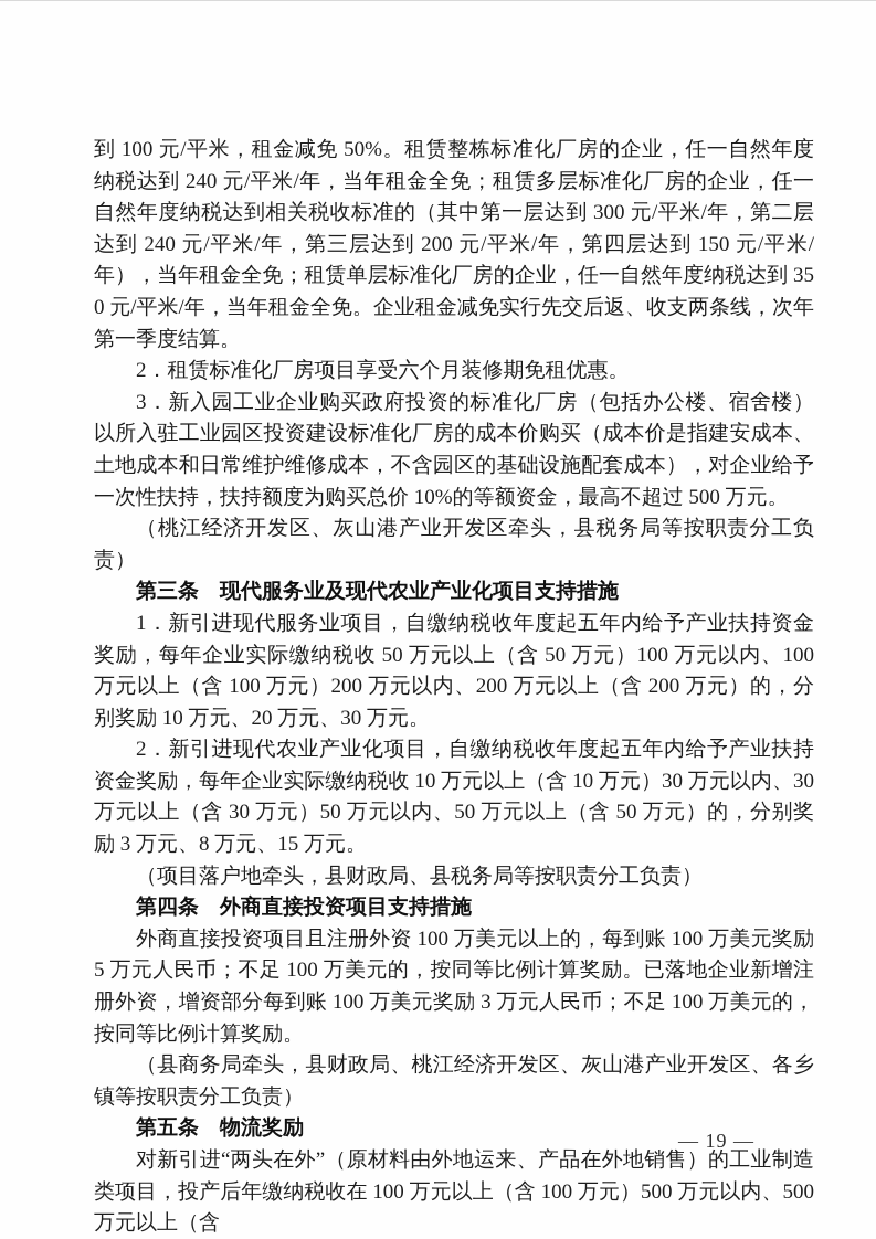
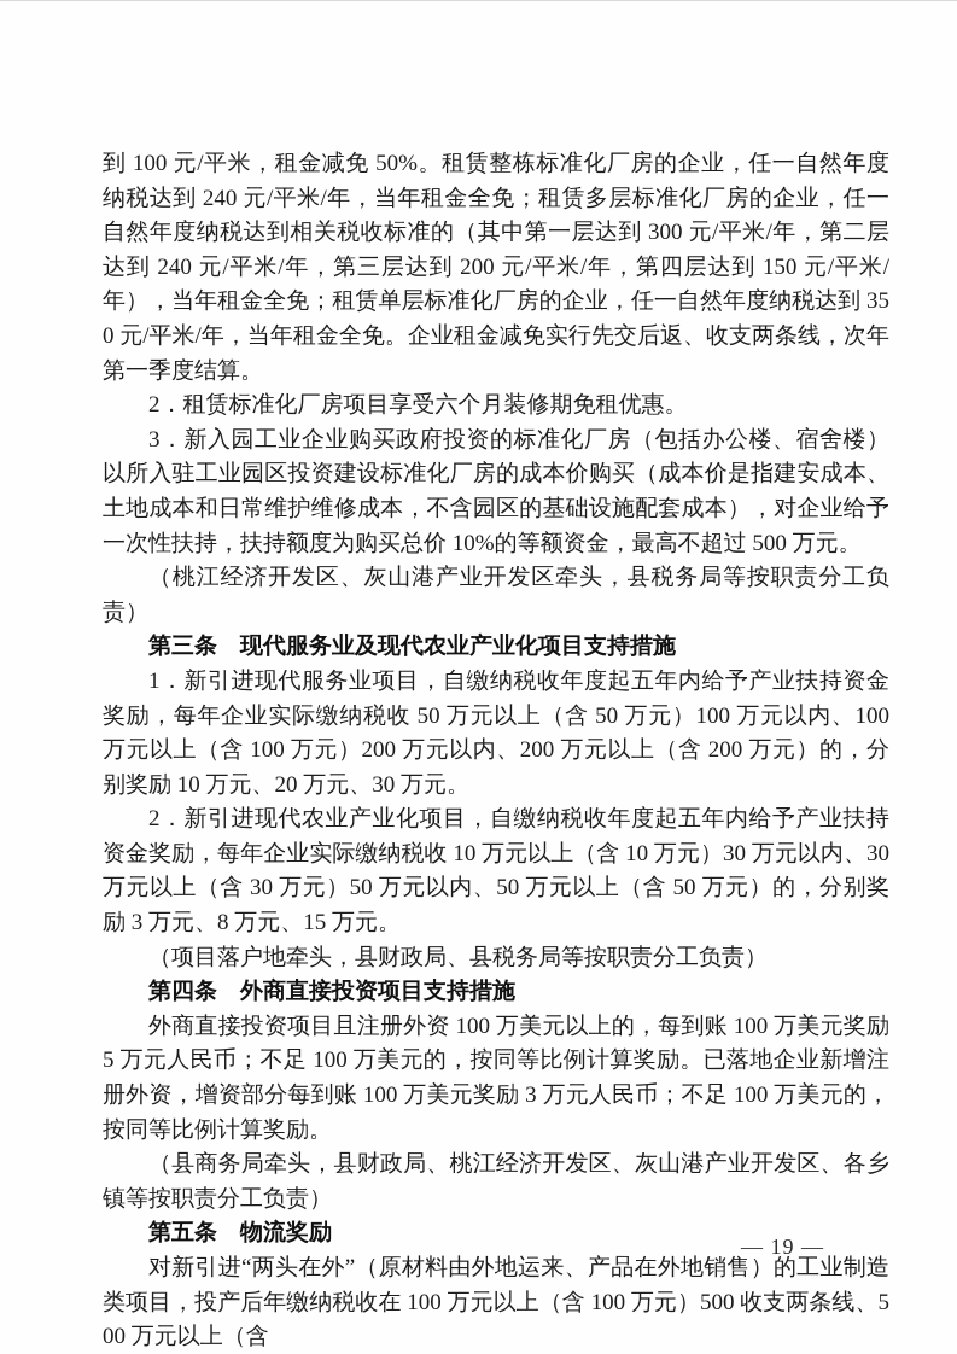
  到 100 元/平米，租金减免 50%。租赁整栋标准化厂房的企业，任一自然年度纳税达到 240 元/平米/年，当年租金全免；租赁多层标准化厂房的企业，任一自然年度纳税达到相关税收标准的（其中第一层达到 300 元/平米/年，第二层达到 240 元/平米/年，第三层达到 200 元/平米/年，第四层达到 150 元/平米/年），当年租金全免；租赁单层标准化厂房的企业，任一自然年度纳税达到 350 元/平米/年，当年租金全免。企业租金减免实行先交后返、收支两条线，次年第一季度结算。
  2．租赁标准化厂房项目享受六个月装修期免租优惠。
  3．新入园工业企业购买政府投资的标准化厂房（包括办公楼、宿舍楼）以所入驻工业园区投资建设标准化厂房的成本价购买（成本价是指建安成本、土地成本和日常维护维修成本，不含园区的基础设施配套成本），对企业给予一次性扶持，扶持额度为购买总价 10%的等额资金，最高不超过 500 万元。
  （桃江经济开发区、灰山港产业开发区牵头，县税务局等按职责分工负责）
  第三条 现代服务业及现代农业产业化项目支持措施
  1．新引进现代服务业项目，自缴纳税收年度起五年内给予产业扶持资金奖励，每年企业实际缴纳税收 50 万元以上（含 50 万元）100 万元以内、100 万元以上（含 100 万元）200 万元以内、200 万元以上（含 200 万元）的，分别奖励 10 万元、20 万元、30 万元。
  2．新引进现代农业产业化项目，自缴纳税收年度起五年内给予产业扶持资金奖励，每年企业实际缴纳税收 10 万元以上（含 10 万元）30 万元以内、30 万元以上（含 30 万元）50 万元以内、50 万元以上（含 50 万元）的，分别奖励 3 万元、8 万元、15 万元。
  （项目落户地牵头，县财政局、县税务局等按职责分工负责）
  第四条 外商直接投资项目支持措施
  外商直接投资项目且注册外资 100 万美元以上的，每到账 100 万美元奖励 5 万元人民币；不足 100 万美元的，按同等比例计算奖励。已落地企业新增注册外资，增资部分每到账 100 万美元奖励 3 万元人民币；不足 100 万美元的，按同等比例计算奖励。
  （县商务局牵头，县财政局、桃江经济开发区、灰山港产业开发区、各乡镇等按职责分工负责）
  第五条 物流奖励
- 对新引进“两头在外”（原材料由外地运来、产品在外地销售）的工业制造类项目，投产后年缴纳税收在 100 万元以上（含 100 万元）500 万元以内、500 万元以上（含
+ 对新引进“两头在外”（原材料由外地运来、产品在外地销售）的工业制造类项目，投产后年缴纳税收在 100 万元以上（含 100 万元）500 收支两条线、500 万元以上（含
  — 19 —
